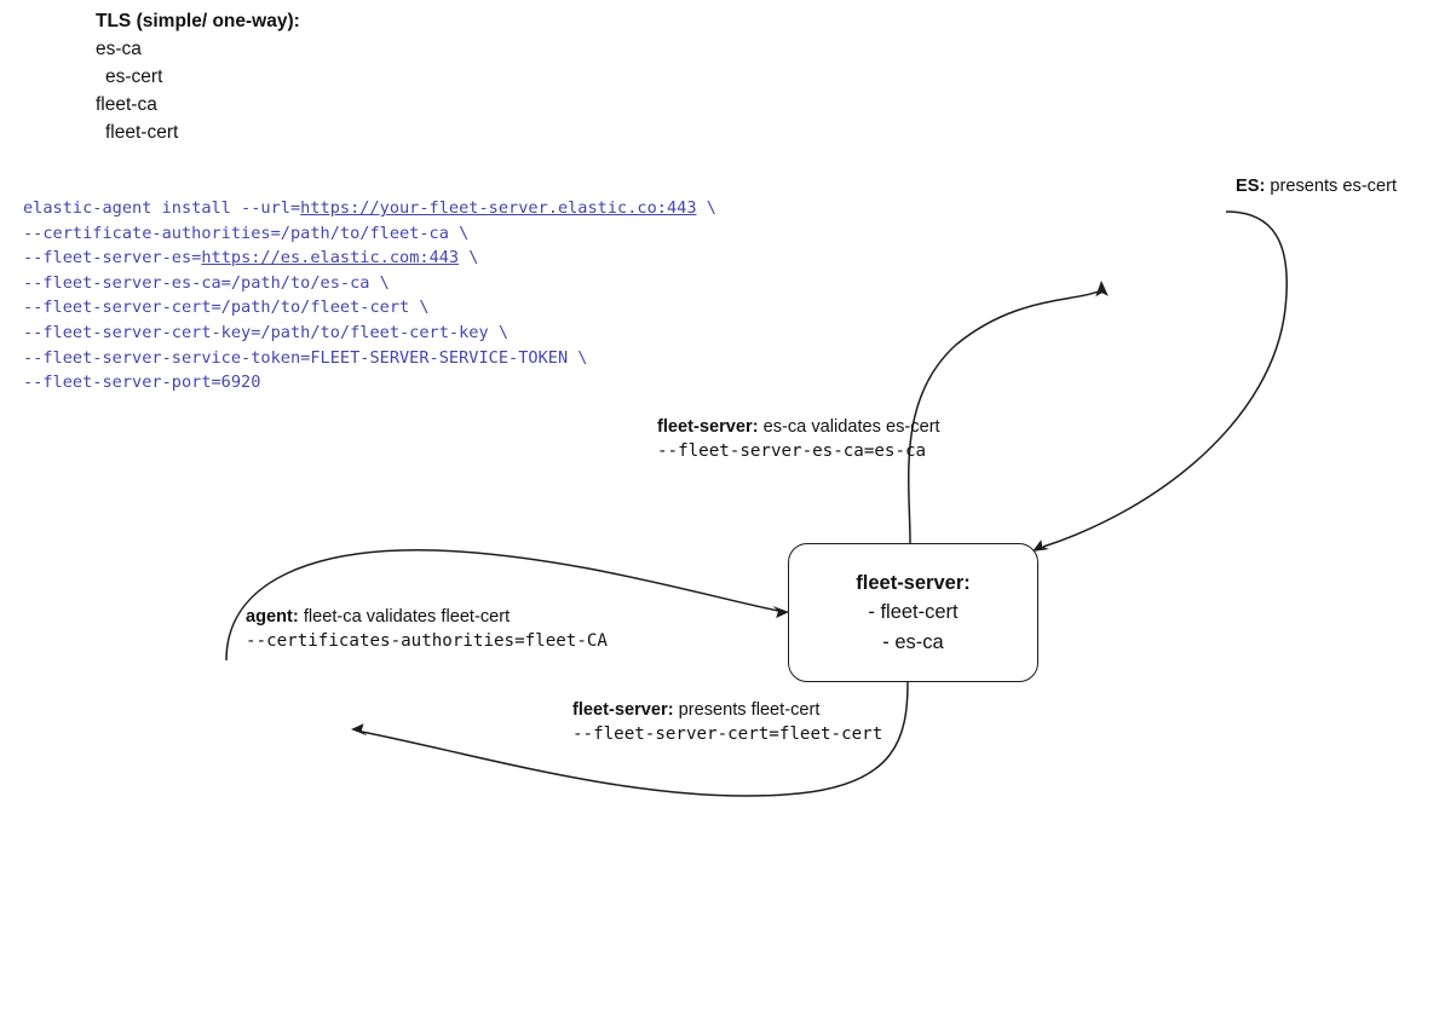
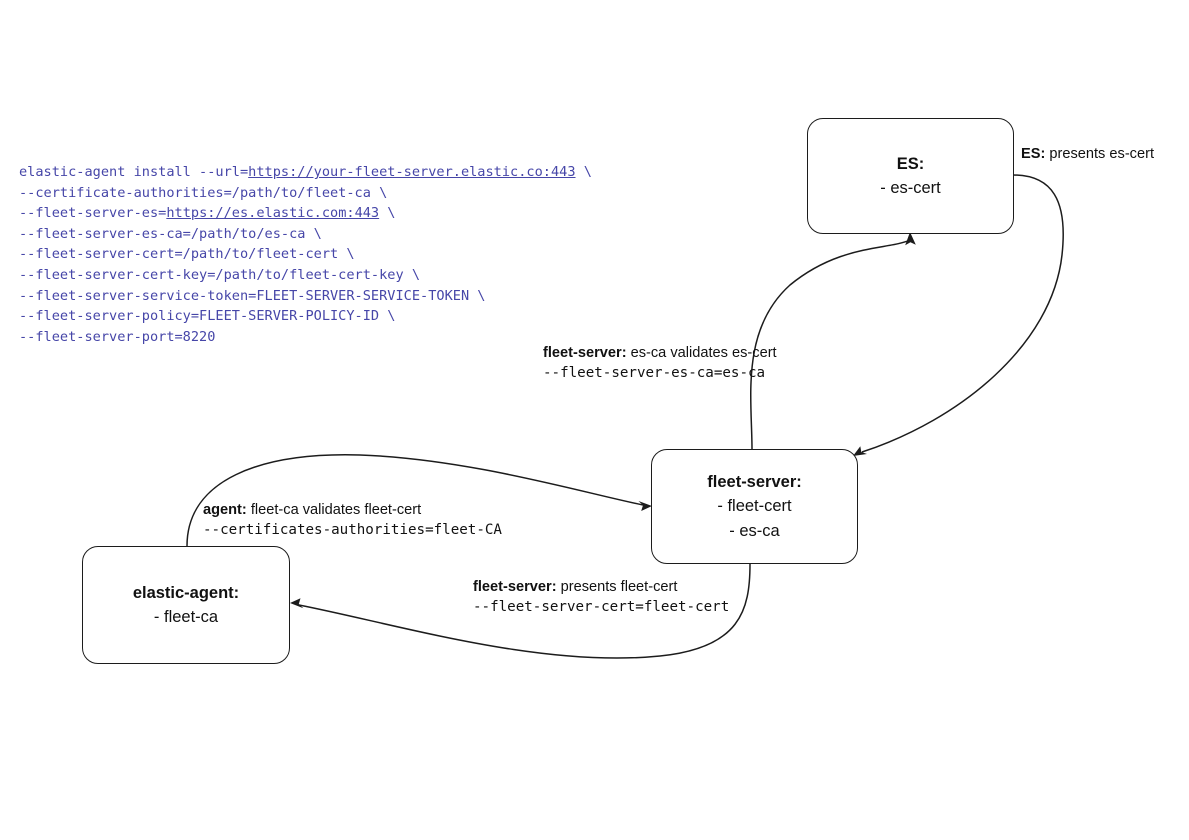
- TLS (simple/ one-way):
- es-ca
- es-cert
- fleet-ca
- fleet-cert
  elastic-agent install --url=https://your-fleet-server.elastic.co:443 \
  --certificate-authorities=/path/to/fleet-ca \
  --fleet-server-es=https://es.elastic.com:443 \
  --fleet-server-es-ca=/path/to/es-ca \
  --fleet-server-cert=/path/to/fleet-cert \
  --fleet-server-cert-key=/path/to/fleet-cert-key \
  --fleet-server-service-token=FLEET-SERVER-SERVICE-TOKEN \
+ --fleet-server-policy=FLEET-SERVER-POLICY-ID \
- --fleet-server-port=6920
+ --fleet-server-port=8220
+ ES:
+ - es-cert
  fleet-server:
  - fleet-cert
  - es-ca
+ elastic-agent:
+ - fleet-ca
  ES: presents es-cert
  fleet-server: es-ca validates es-cert
  --fleet-server-es-ca=es-ca
  agent: fleet-ca validates fleet-cert
  --certificates-authorities=fleet-CA
  fleet-server: presents fleet-cert
  --fleet-server-cert=fleet-cert
